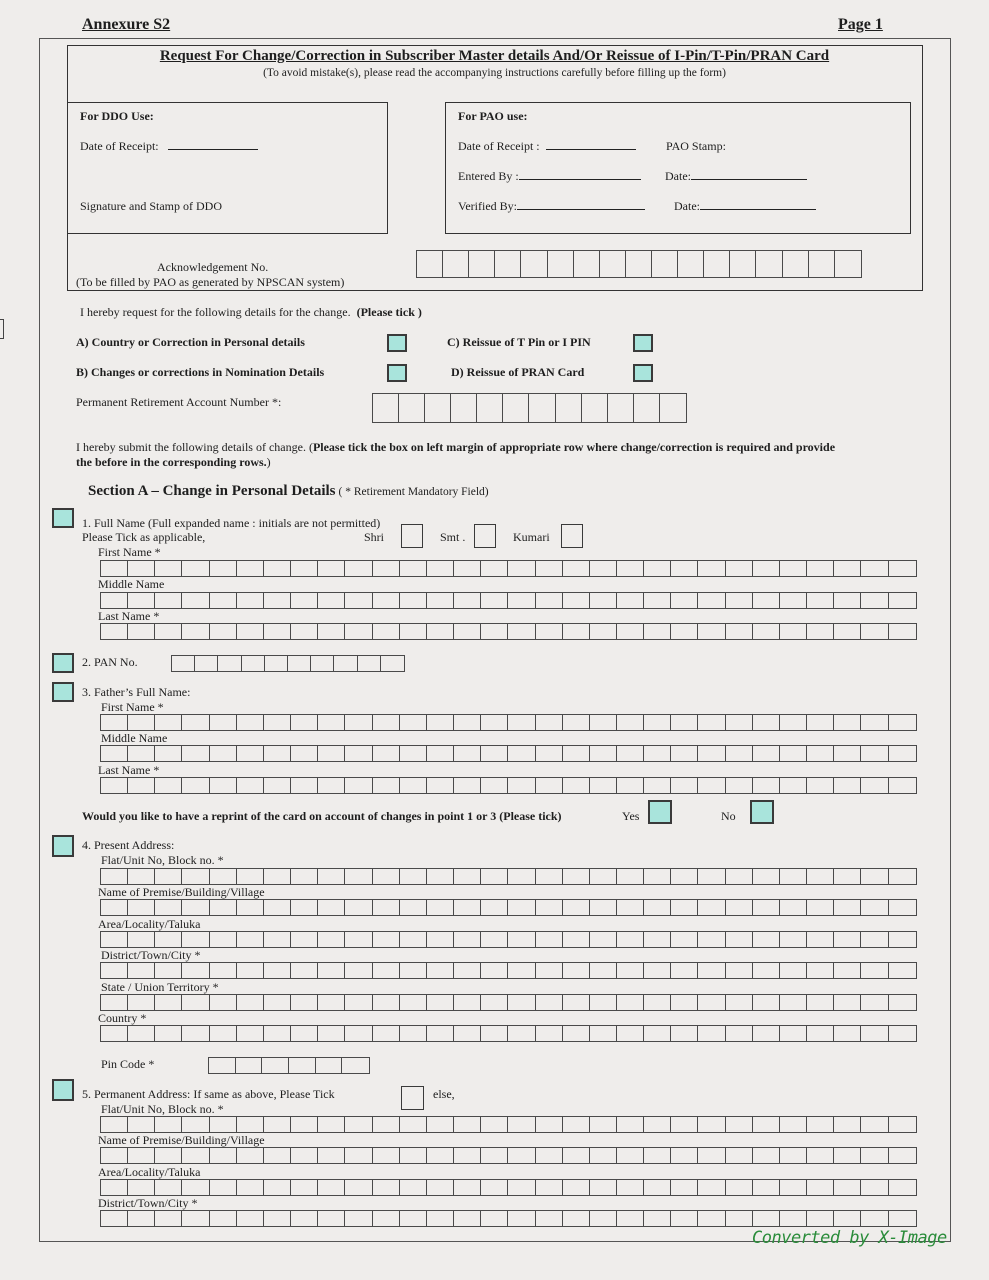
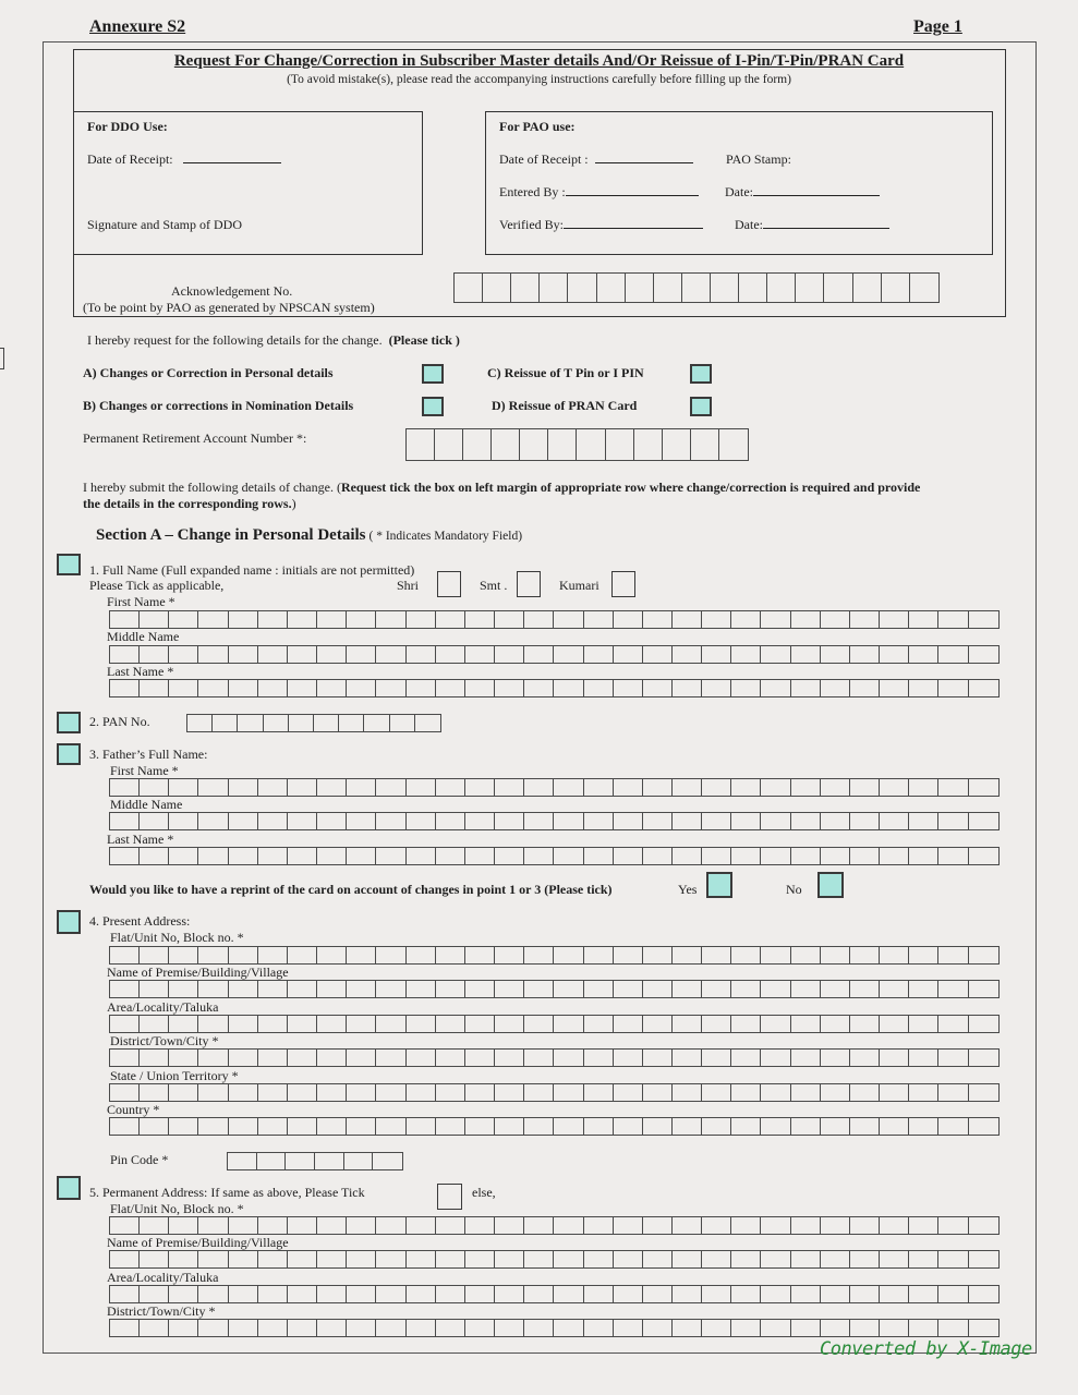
  Annexure S2
  Page 1
  Request For Change/Correction in Subscriber Master details And/Or Reissue of I-Pin/T-Pin/PRAN Card
  (To avoid mistake(s), please read the accompanying instructions carefully before filling up the form)
  For DDO Use:
  Date of Receipt:
  Signature and Stamp of DDO
  For PAO use:
  Date of Receipt :
  PAO Stamp:
  Entered By :
  Date:
  Verified By:
  Date:
  Acknowledgement No.
- (To be filled by PAO as generated by NPSCAN system)
+ (To be point by PAO as generated by NPSCAN system)
  I hereby request for the following details for the change. (Please tick )
- A) Country or Correction in Personal details
+ A) Changes or Correction in Personal details
  B) Changes or corrections in Nomination Details
  C) Reissue of T Pin or I PIN
  D) Reissue of PRAN Card
  Permanent Retirement Account Number *:
- I hereby submit the following details of change. (Please tick the box on left margin of appropriate row where change/correction is required and provide
+ I hereby submit the following details of change. (Request tick the box on left margin of appropriate row where change/correction is required and provide
- the before in the corresponding rows.)
+ the details in the corresponding rows.)
- Section A – Change in Personal Details ( * Retirement Mandatory Field)
+ Section A – Change in Personal Details ( * Indicates Mandatory Field)
  1. Full Name (Full expanded name : initials are not permitted)
  Please Tick as applicable,
  Shri
  Smt .
  Kumari
  First Name *
  Middle Name
  Last Name *
  2. PAN No.
  3. Father’s Full Name:
  First Name *
  Middle Name
  Last Name *
  Would you like to have a reprint of the card on account of changes in point 1 or 3 (Please tick)
  Yes
  No
  4. Present Address:
  Flat/Unit No, Block no. *
  Name of Premise/Building/Village
  Area/Locality/Taluka
  District/Town/City *
  State / Union Territory *
  Country *
  Pin Code *
  5. Permanent Address: If same as above, Please Tick
  else,
  Flat/Unit No, Block no. *
  Name of Premise/Building/Village
  Area/Locality/Taluka
  District/Town/City *
  Converted by X-Image
